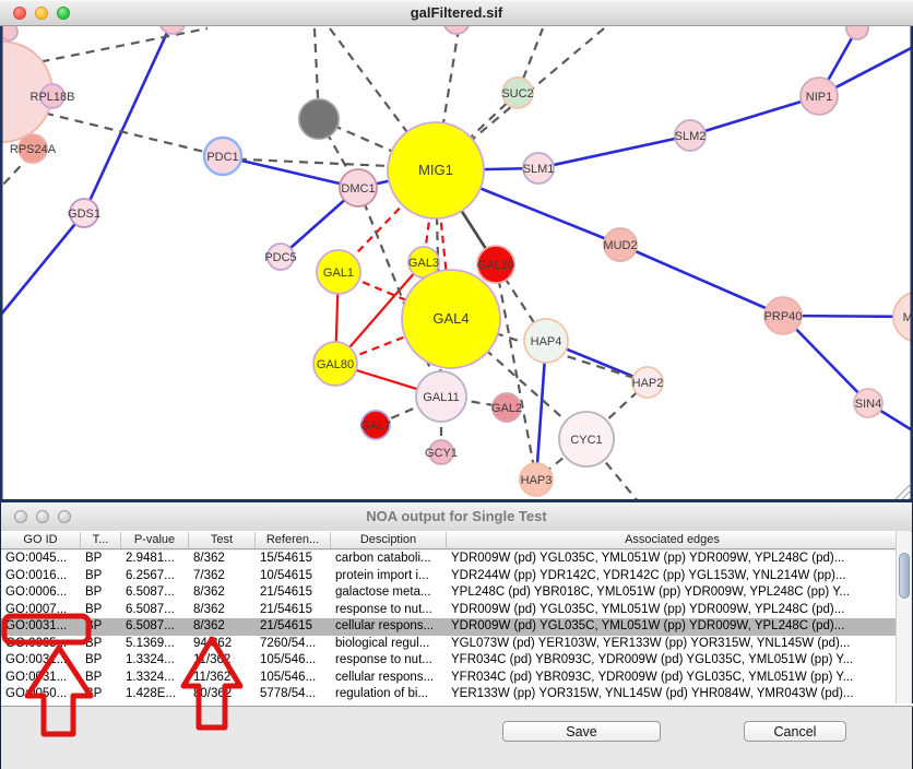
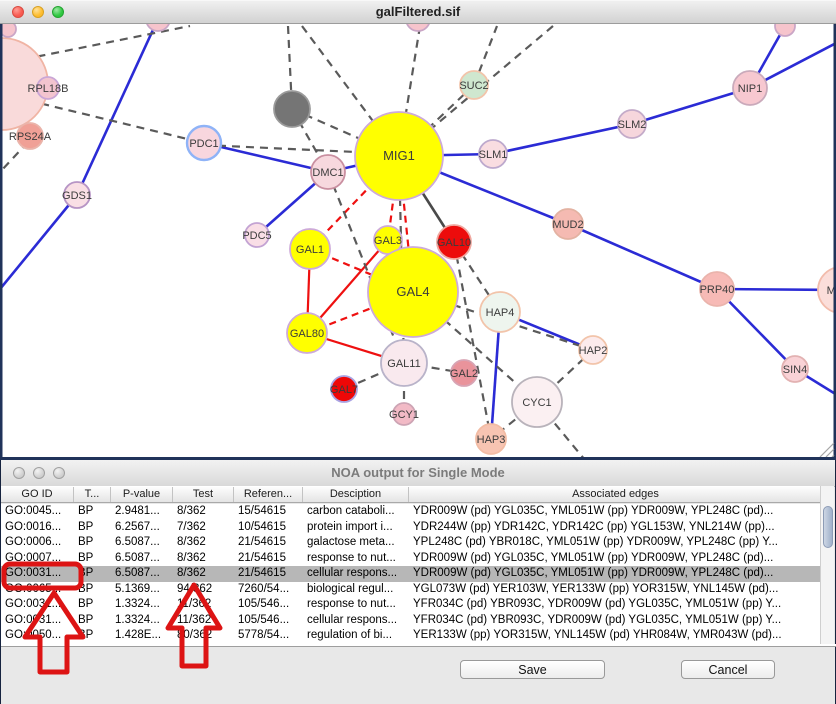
  galFiltered.sif
  RPL18B
  RPS24A
  GDS1
  PDC1
  DMC1
  MIG1
  PDC5
  GAL1
  GAL3
  GAL10
  GAL4
  GAL80
  GAL11
  GAL2
  GAL7
  GCY1
  HAP4
  HAP2
  CYC1
  HAP3
  SUC2
  SLM1
  SLM2
  NIP1
  MUD2
  PRP40
  SIN4
- NOA output for Single Test
+ NOA output for Single Mode
  GO ID
  T...
  P-value
  Test
  Referen...
  Desciption
  Associated edges
  GO:0045...
  BP
  2.9481...
  8/362
  15/54615
  carbon cataboli...
  YDR009W (pd) YGL035C, YML051W (pp) YDR009W, YPL248C (pd)...
  GO:0016...
  BP
  6.2567...
  7/362
  10/54615
  protein import i...
  YDR244W (pp) YDR142C, YDR142C (pp) YGL153W, YNL214W (pp)...
  GO:0006...
  BP
  6.5087...
  8/362
  21/54615
  galactose meta...
  YPL248C (pd) YBR018C, YML051W (pp) YDR009W, YPL248C (pp) Y...
  GO:0007...
  BP
  6.5087...
  8/362
  21/54615
  response to nut...
  YDR009W (pd) YGL035C, YML051W (pp) YDR009W, YPL248C (pd)...
  GO:0031...
  6.5087...
  8/362
  21/54615
  cellular respons...
  YDR009W (pd) YGL035C, YML051W (pp) YDR009W, YPL248C (pd)...
  BP
  5.1369...
  7260/54...
  biological regul...
  YGL073W (pd) YER103W, YER133W (pp) YOR315W, YNL145W (pd)...
  GO:003..
  BP
  1.3324...
  105/546...
  response to nut...
  YFR034C (pd) YBR093C, YDR009W (pd) YGL035C, YML051W (pp) Y...
  GO:031...
  BP
  1.3324...
  11/362
  105/546...
  cellular respons...
  YFR034C (pd) YBR093C, YDR009W (pd) YGL035C, YML051W (pp) Y...
  GO50...
  1.428E...
  0/362
  5778/54...
  regulation of bi...
  YER133W (pp) YOR315W, YNL145W (pd) YHR084W, YMR043W (pd)...
  Save
  Cancel
